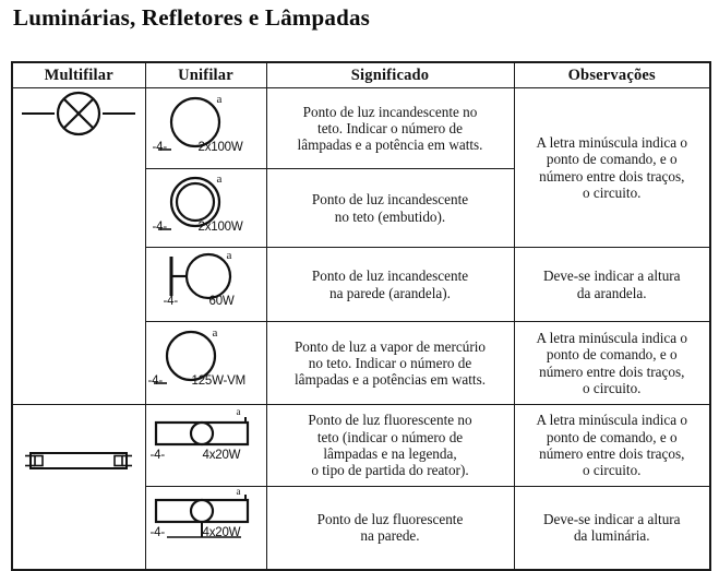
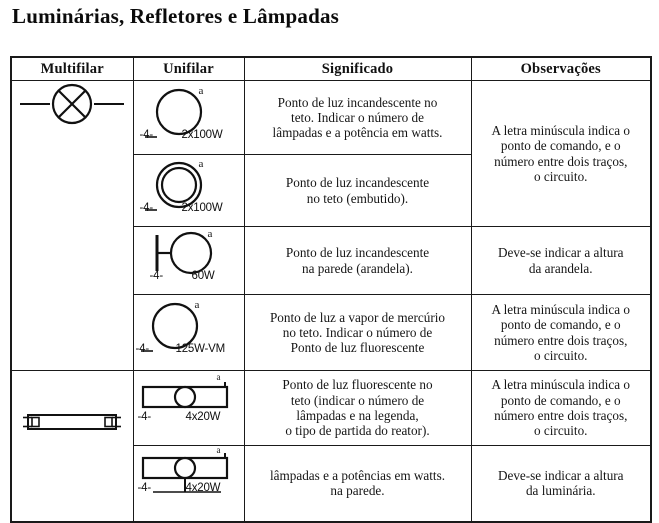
  Luminárias, Refletores e Lâmpadas
  Multifilar	Unifilar	Significado	Observações
  	a -4- 2x100W	Ponto de luz incandescente no teto. Indicar o número de lâmpadas e a potência em watts.	A letra minúscula indica o ponto de comando, e o número entre dois traços, o circuito.
  a -4- 2x100W	Ponto de luz incandescente no teto (embutido).
  a -4- 60W	Ponto de luz incandescente na parede (arandela).	Deve-se indicar a altura da arandela.
- a -4- 125W-VM	Ponto de luz a vapor de mercúrio no teto. Indicar o número de lâmpadas e a potências em watts.	A letra minúscula indica o ponto de comando, e o número entre dois traços, o circuito.
+ a -4- 125W-VM	Ponto de luz a vapor de mercúrio no teto. Indicar o número de Ponto de luz fluorescente	A letra minúscula indica o ponto de comando, e o número entre dois traços, o circuito.
  	a -4- 4x20W	Ponto de luz fluorescente no teto (indicar o número de lâmpadas e na legenda, o tipo de partida do reator).	A letra minúscula indica o ponto de comando, e o número entre dois traços, o circuito.
- a -4- 4x20W	Ponto de luz fluorescente na parede.	Deve-se indicar a altura da luminária.
+ a -4- 4x20W	lâmpadas e a potências em watts. na parede.	Deve-se indicar a altura da luminária.
